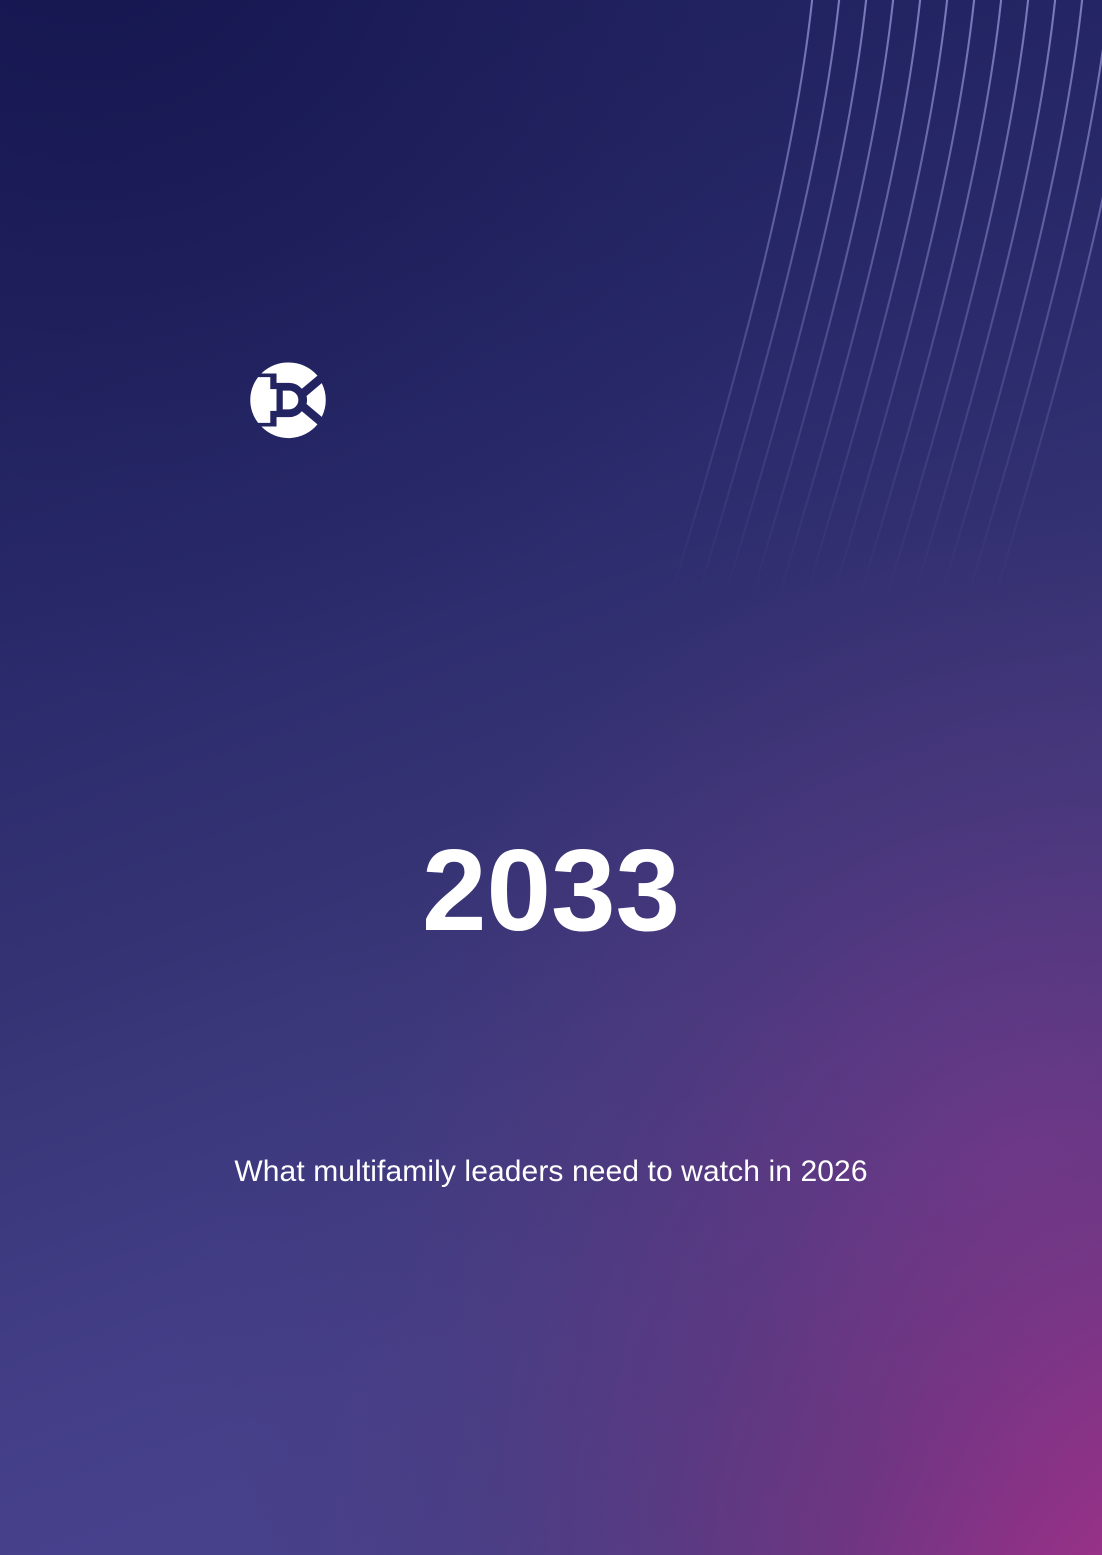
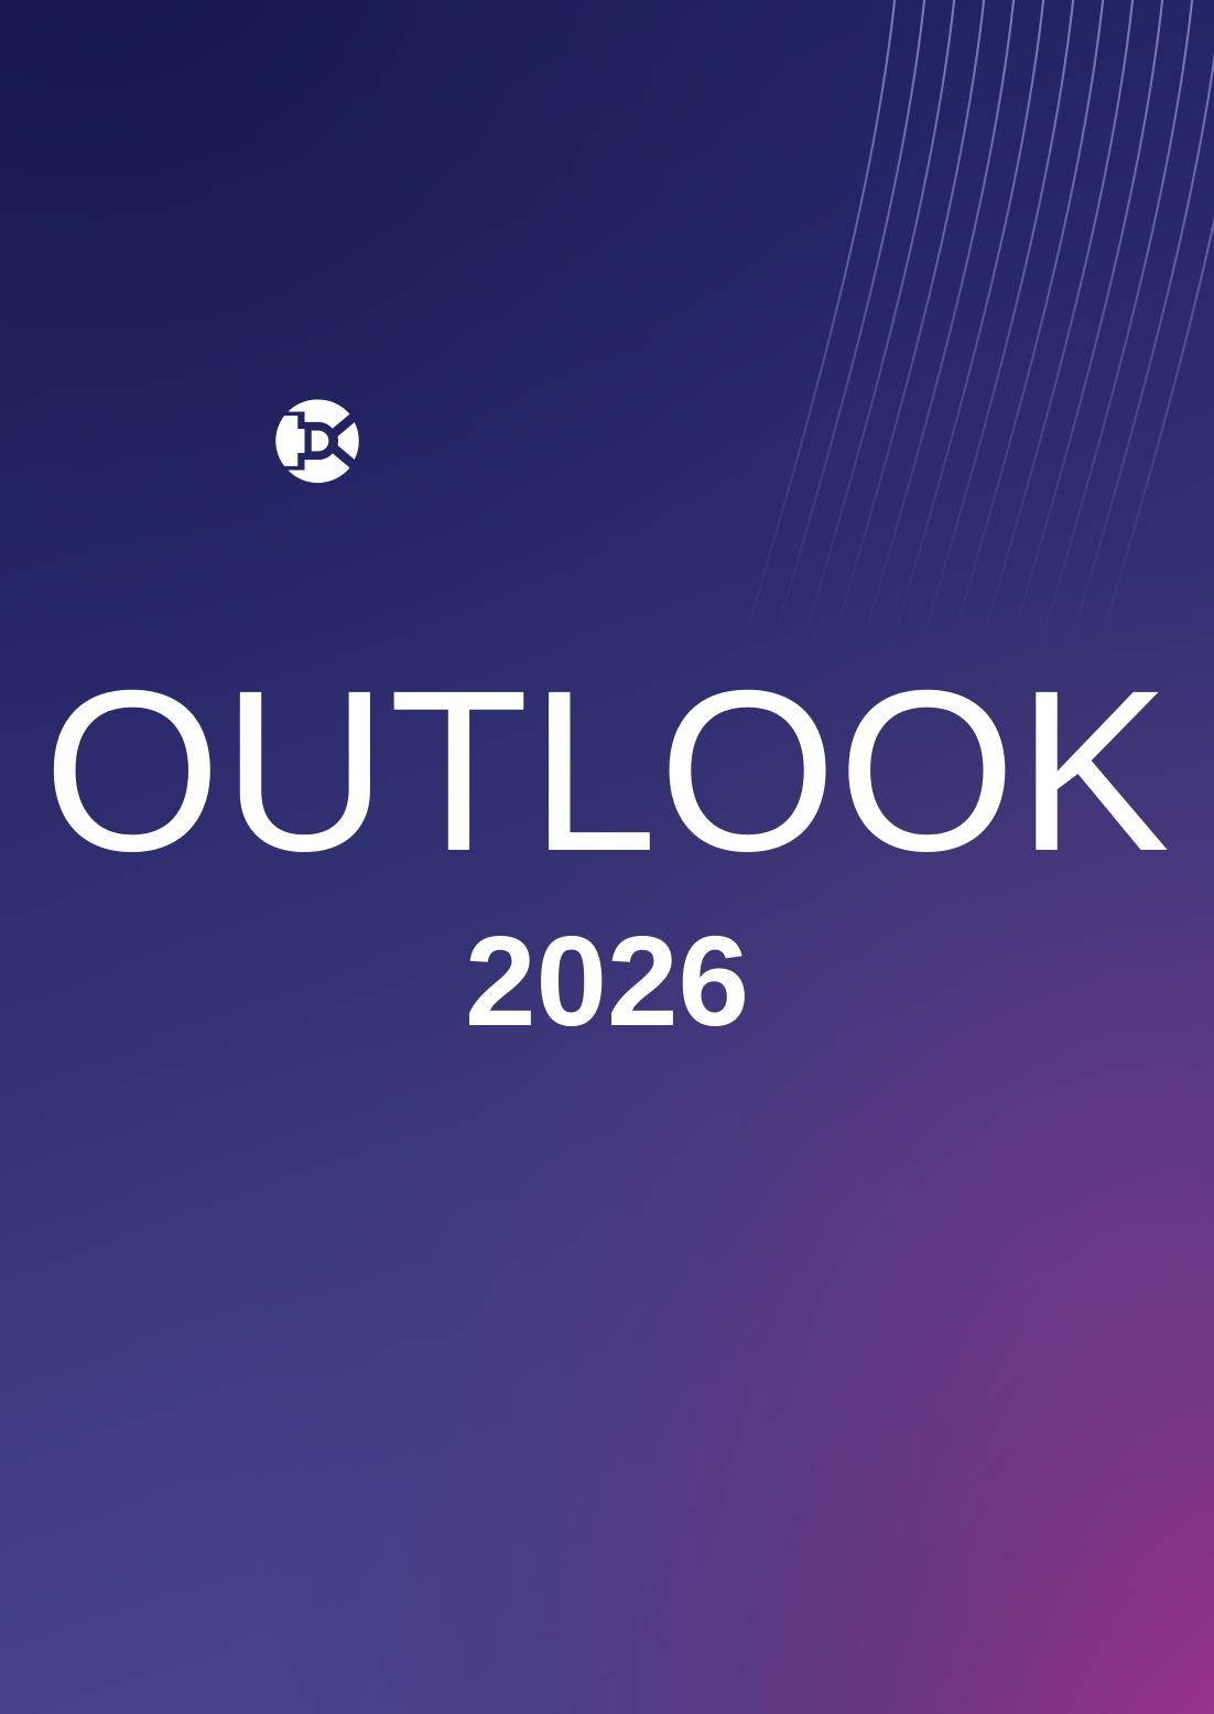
+ OUTLOOK
- 2033
+ 2026
- What multifamily leaders need to watch in 2026
